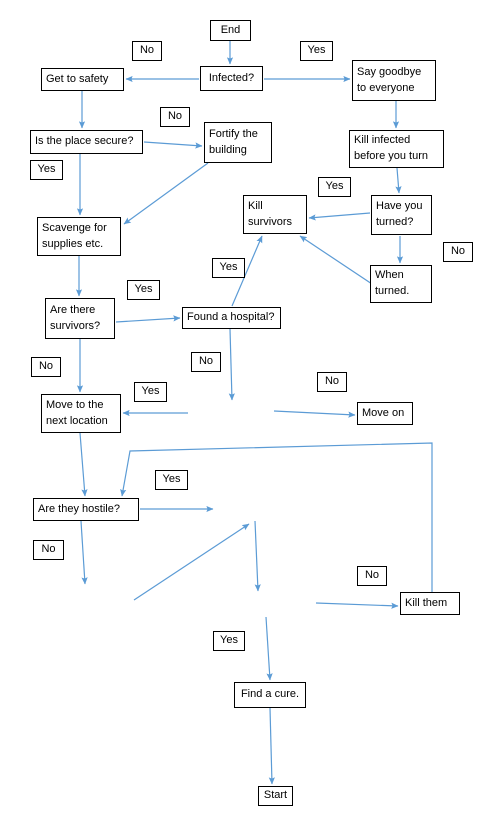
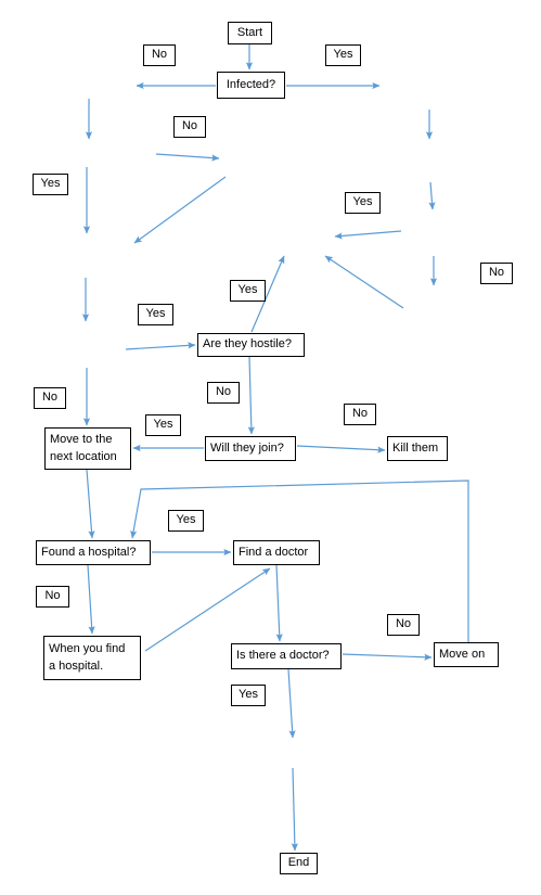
- End
+ Start
  Infected?
- Get to safety
- Say goodbye
- to everyone
- Is the place secure?
- Fortify the
- building
- Kill infected
- before you turn
- Kill
- survivors
- Have you
- turned?
- Scavenge for
- supplies etc.
- When
- turned.
- Are there
- survivors?
- Found a hospital?
+ Are they hostile?
  Move to the
  next location
+ Will they join?
- Move on
+ Kill them
- Are they hostile?
+ Found a hospital?
+ Find a doctor
+ When you find
+ a hospital.
+ Is there a doctor?
- Kill them
+ Move on
- Find a cure.
- Start
+ End
  No
  Yes
  No
  Yes
  Yes
  No
  Yes
  Yes
  No
  No
  Yes
  No
  Yes
  No
  No
  Yes
